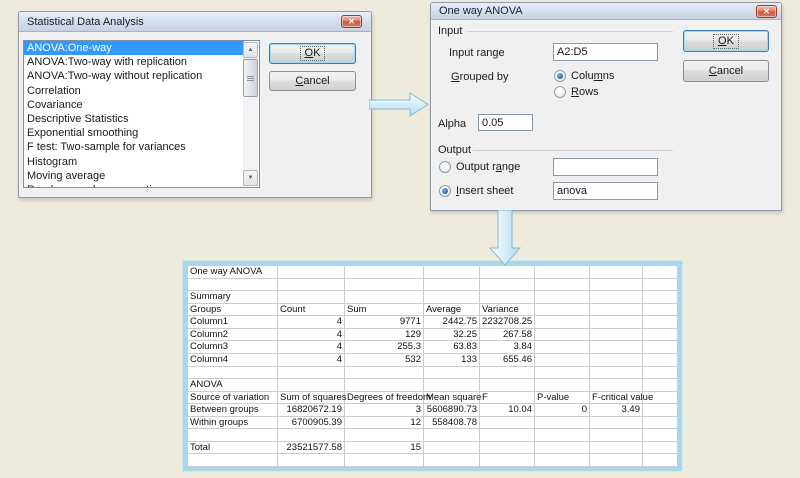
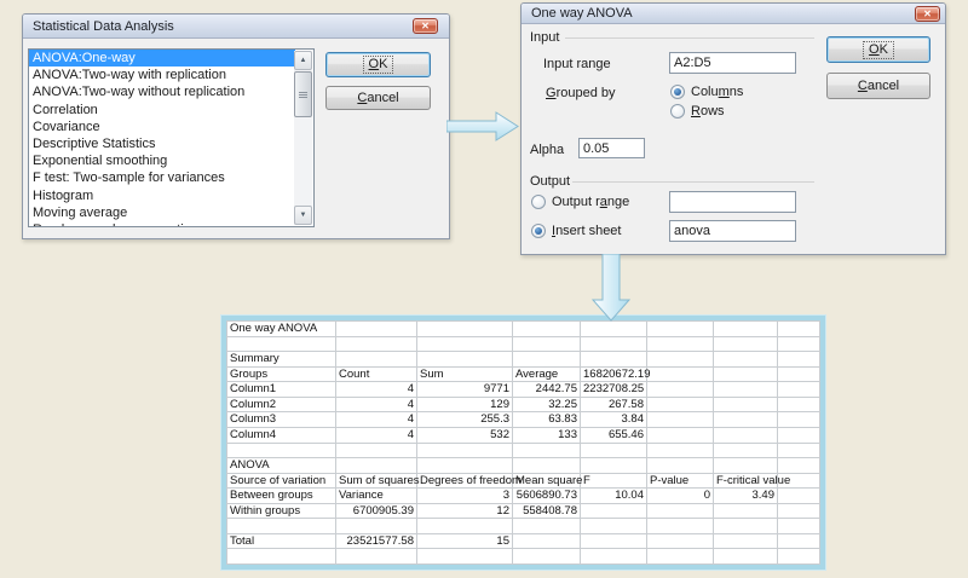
  Statistical Data Analysis
  ✕
  ANOVA:One-way
  ANOVA:Two-way with replication
  ANOVA:Two-way without replication
  Correlation
  Covariance
  Descriptive Statistics
  Exponential smoothing
  F test: Two-sample for variances
  Histogram
  Moving average
  OK
  Cancel
  One way ANOVA
  ✕
  Input
  Input range
  A2:D5
  Grouped by
  Columns
  Rows
  Alpha
  0.05
  Output
  Output range
  Insert sheet
  anova
  OK
  Cancel
  One way ANOVA
  Summary
- Groups	Count	Sum	Average	Variance
+ Groups	Count	Sum	Average	16820672.19
  Column1	4	9771	2442.75	2232708.25
  Column2	4	129	32.25	267.58
  Column3	4	255.3	63.83	3.84
  Column4	4	532	133	655.46
  ANOVA
  Source of variation	Sum of squares	Degrees of freedo	Mean square	F	P-value	F-critical value
- Between groups	16820672.19	3	5606890.73	10.04	0	3.49
+ Between groups	Variance	3	5606890.73	10.04	0	3.49
  Within groups	6700905.39	12	558408.78
  Total	23521577.58	15
